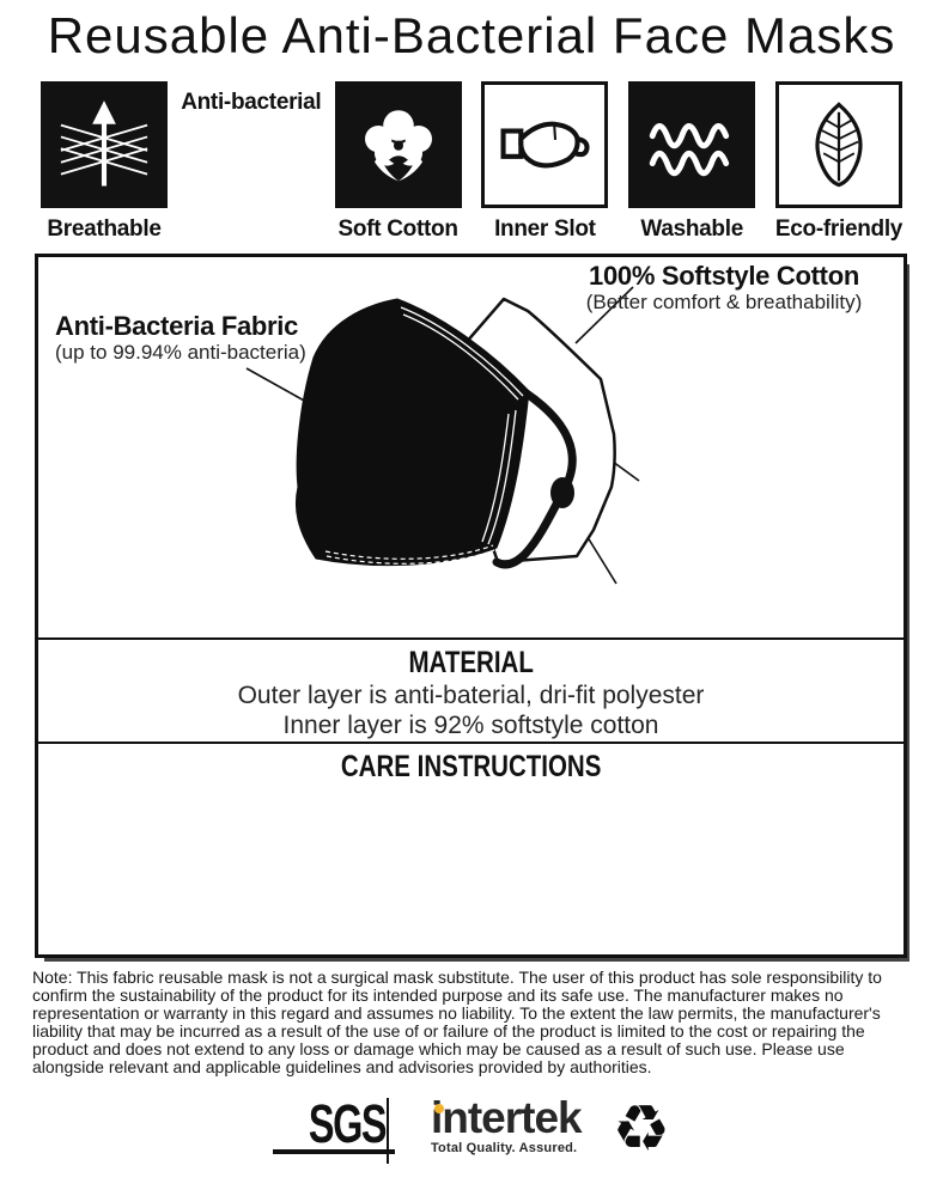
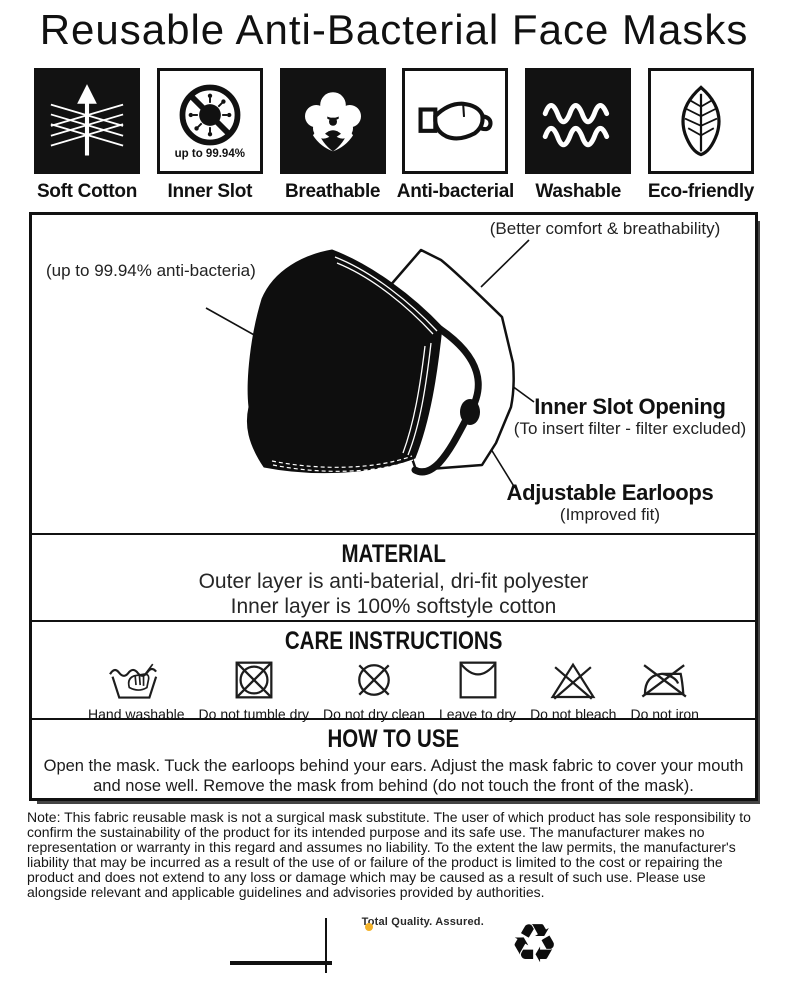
  Reusable Anti-Bacterial Face Masks
- Breathable
+ Soft Cotton
+ up to 99.94%
- Anti-bacterial
+ Inner Slot
- Soft Cotton
+ Breathable
- Inner Slot
+ Anti-bacterial
  Washable
  Eco-friendly
- Anti-Bacteria Fabric
  (up to 99.94% anti-bacteria)
- 100% Softstyle Cotton
  (Better comfort & breathability)
+ Inner Slot Opening
+ (To insert filter - filter excluded)
+ Adjustable Earloops
+ (Improved fit)
  MATERIAL
  Outer layer is anti-baterial, dri-fit polyester
- Inner layer is 92% softstyle cotton
+ Inner layer is 100% softstyle cotton
  CARE INSTRUCTIONS
+ Hand washable
+ Do not tumble dry
+ Do not dry clean
+ Leave to dry
+ Do not bleach
+ Do not iron
+ HOW TO USE
+ Open the mask. Tuck the earloops behind your ears. Adjust the mask fabric to cover your mouth and nose well. Remove the mask from behind (do not touch the front of the mask).
- Note: This fabric reusable mask is not a surgical mask substitute. The user of this product has sole responsibility to confirm the sustainability of the product for its intended purpose and its safe use. The manufacturer makes no representation or warranty in this regard and assumes no liability. To the extent the law permits, the manufacturer's liability that may be incurred as a result of the use of or failure of the product is limited to the cost or repairing the product and does not extend to any loss or damage which may be caused as a result of such use. Please use alongside relevant and applicable guidelines and advisories provided by authorities.
+ Note: This fabric reusable mask is not a surgical mask substitute. The user of which product has sole responsibility to confirm the sustainability of the product for its intended purpose and its safe use. The manufacturer makes no representation or warranty in this regard and assumes no liability. To the extent the law permits, the manufacturer's liability that may be incurred as a result of the use of or failure of the product is limited to the cost or repairing the product and does not extend to any loss or damage which may be caused as a result of such use. Please use alongside relevant and applicable guidelines and advisories provided by authorities.
- SGS
- intertek
  Total Quality. Assured.
  ♻
